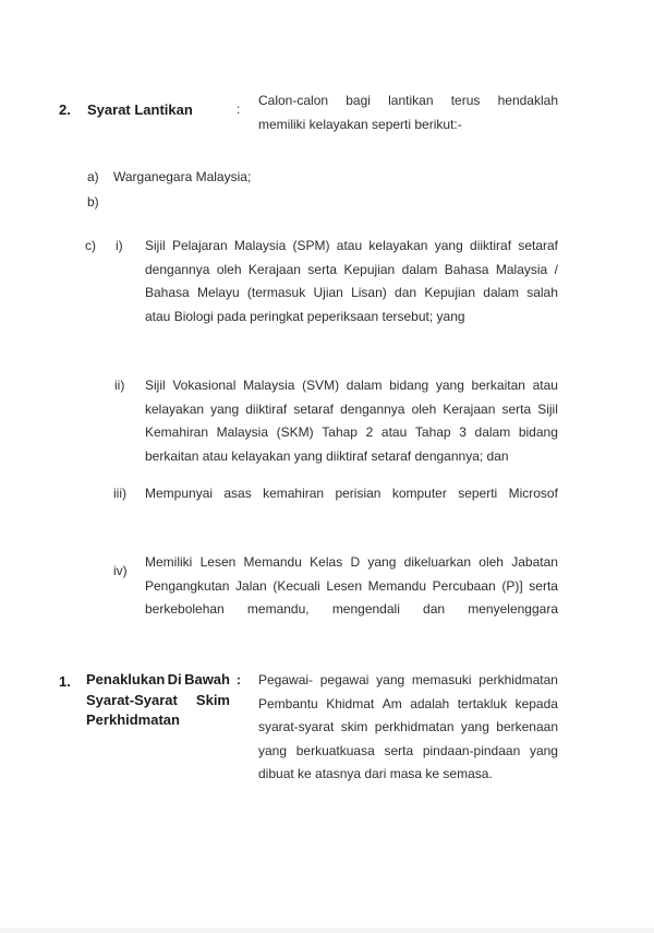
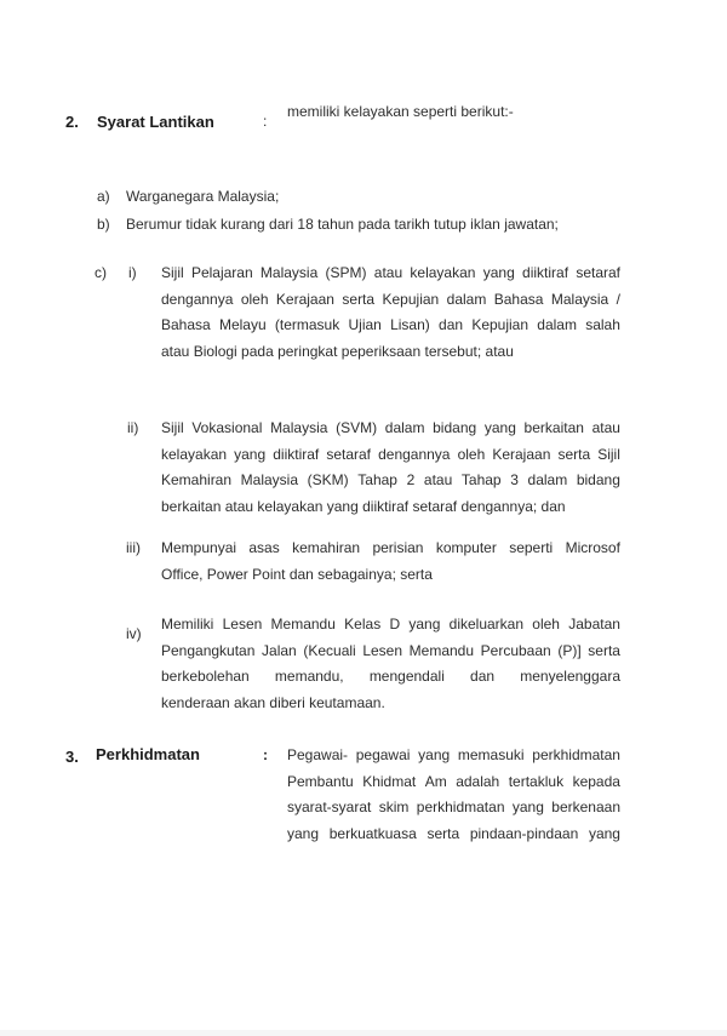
  2.
  Syarat Lantikan
  :
- Calon-calon
- bagi
- lantikan
- terus
- hendaklah
  memiliki kelayakan seperti berikut:-
  a)
  Warganegara Malaysia;
  b)
+ Berumur tidak kurang dari 18 tahun pada tarikh tutup iklan jawatan;
  c)
  i)
  Sijil
  Pelajaran
  Malaysia
  (SPM)
  atau
  kelayakan
  yang
  diiktiraf
  setaraf
  dengannya
  oleh
  Kerajaan
  serta
  Kepujian
  dalam
  Bahasa
  Malaysia
  /
  Bahasa
  Melayu
  (termasuk
  Ujian
  Lisan)
  dan
  Kepujian
  dalam
  salah
- atau Biologi pada peringkat peperiksaan tersebut; yang
+ atau Biologi pada peringkat peperiksaan tersebut; atau
  ii)
  Sijil
  Vokasional
  Malaysia
  (SVM)
  dalam
  bidang
  yang
  berkaitan
  atau
  kelayakan
  yang
  diiktiraf
  setaraf
  dengannya
  oleh
  Kerajaan
  serta
  Sijil
  Kemahiran
  Malaysia
  (SKM)
  Tahap
  2
  atau
  Tahap
  3
  dalam
  bidang
  berkaitan atau kelayakan yang diiktiraf setaraf dengannya; dan
  iii)
  Mempunyai
  asas
  kemahiran
  perisian
  komputer
  seperti
  Microsof
+ Office, Power Point dan sebagainya; serta
  iv)
  Memiliki
  Lesen
  Memandu
  Kelas
  D
  yang
  dikeluarkan
  oleh
  Jabatan
  Pengangkutan
  Jalan
  (Kecuali
  Lesen
  Memandu
  Percubaan
  (P)]
  serta
  berkebolehan
  memandu,
  mengendali
  dan
  menyelenggara
+ kenderaan akan diberi keutamaan.
- 1.
+ 3.
- Penaklukan
- Di
- Bawah
- Syarat-Syarat
- Skim
  Perkhidmatan
  :
  Pegawai-
  pegawai
  yang
  memasuki
  perkhidmatan
  Pembantu
  Khidmat
  Am
  adalah
  tertakluk
  kepada
  syarat-syarat
  skim
  perkhidmatan
  yang
  berkenaan
  yang
  berkuatkuasa
  serta
  pindaan-pindaan
  yang
- dibuat ke atasnya dari masa ke semasa.
